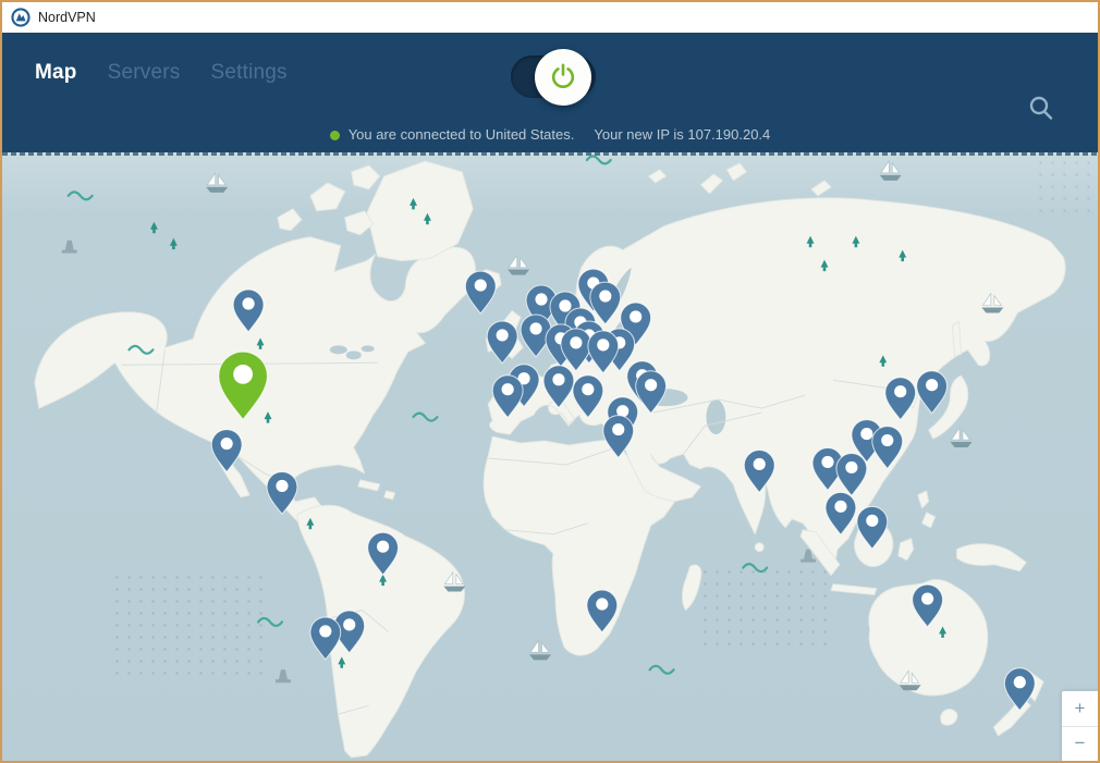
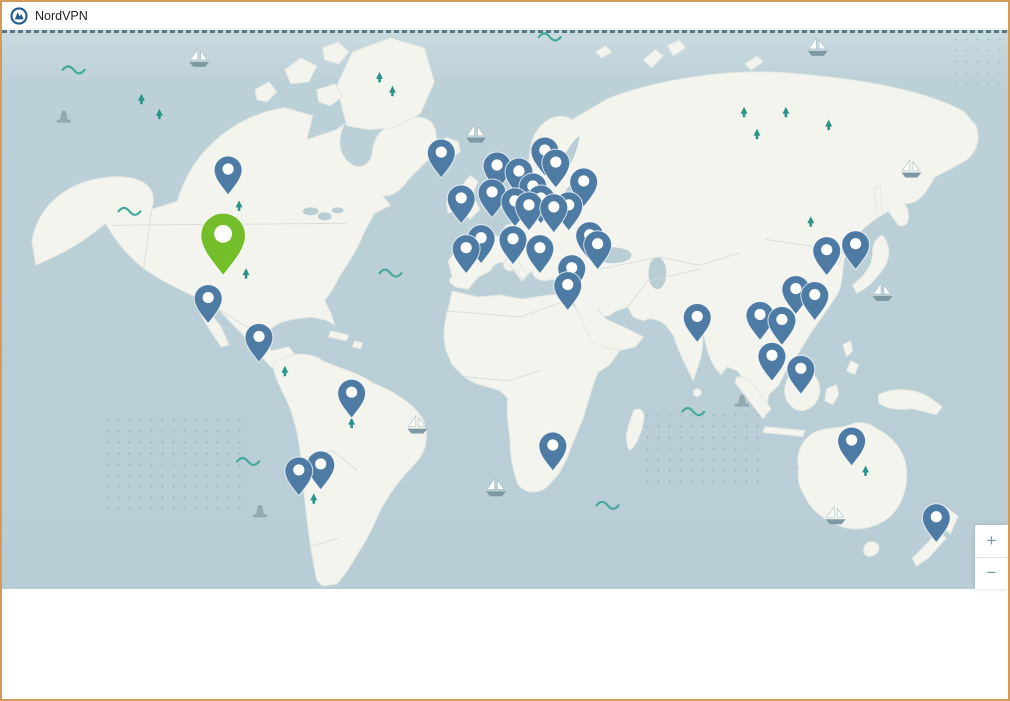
  NordVPN
- Map
- Servers
- Settings
- You are connected to United States. Your new IP is 107.190.20.4
  +
  −
